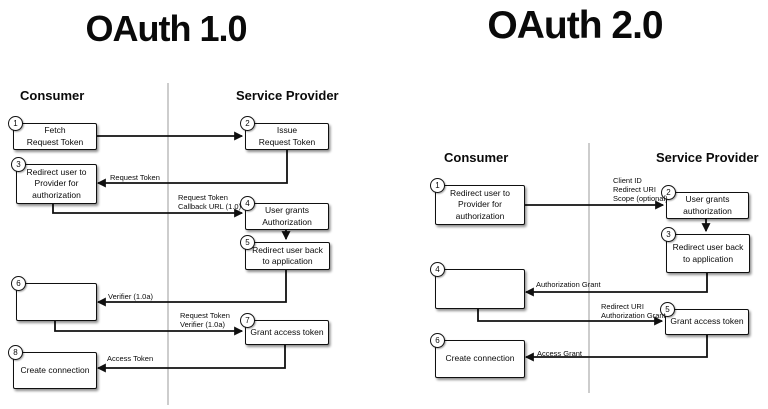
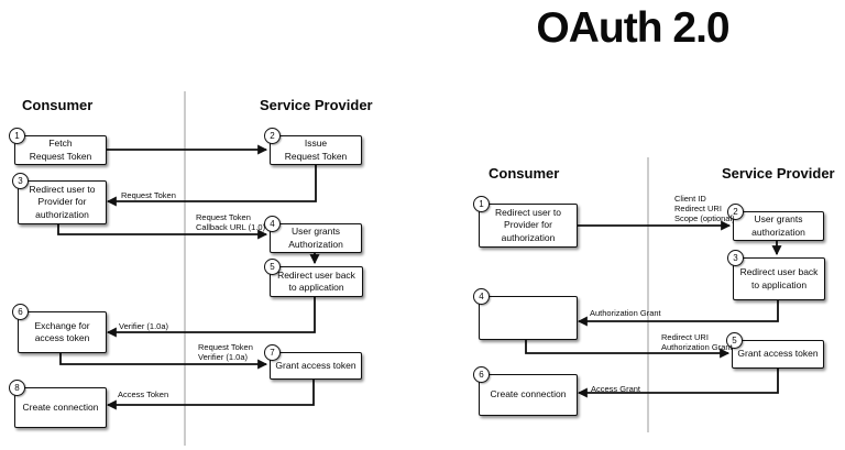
- OAuth 1.0
  OAuth 2.0
  Consumer
  Service Provider
  Consumer
  Service Provider
  1
  Fetch
  Request Token
  2
  Issue
  Request Token
  3
  Redirect user to
  Provider for
  authorization
  4
  User grants
  Authorization
  5
  Redirect user back
  to application
  6
+ Exchange for
+ access token
  7
  Grant access token
  8
  Create connection
  Request Token
  Request Token
  Callback URL (1.0)
  Verifier (1.0a)
  Request Token
  Verifier (1.0a)
  Access Token
  1
  Redirect user to
  Provider for
  authorization
  2
  User grants
  authorization
  3
  Redirect user back
  to application
  4
  5
  Grant access token
  6
  Create connection
  Client ID
  Redirect URI
  Scope (optional)
  Authorization Grant
  Redirect URI
  Authorization Grant
  Access Grant
